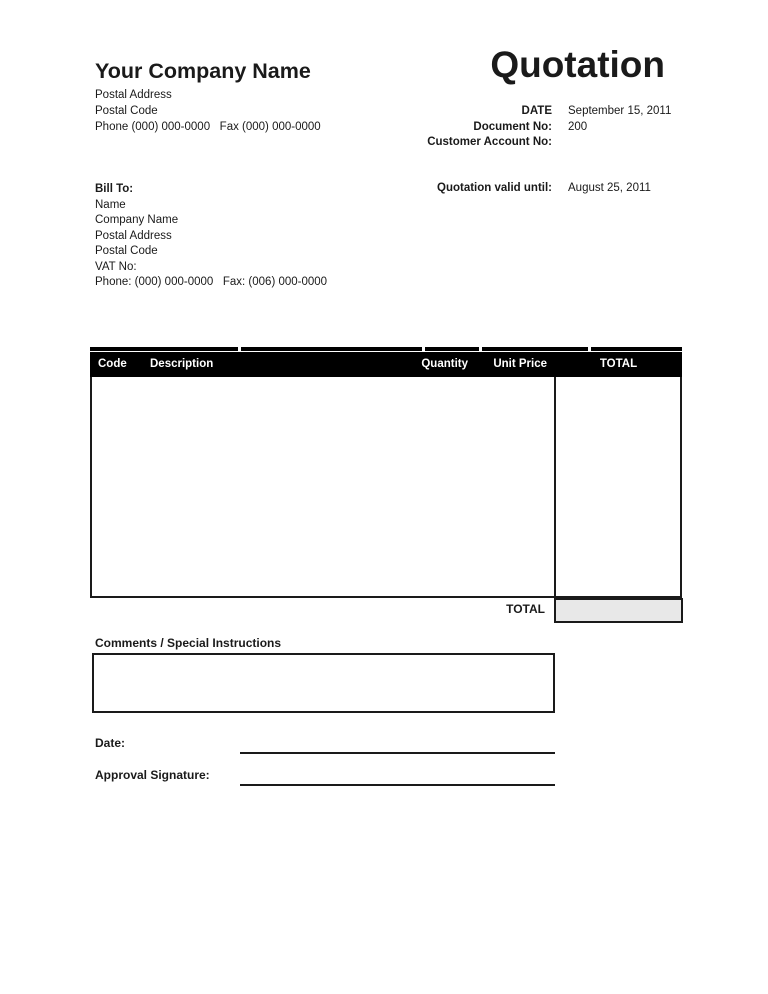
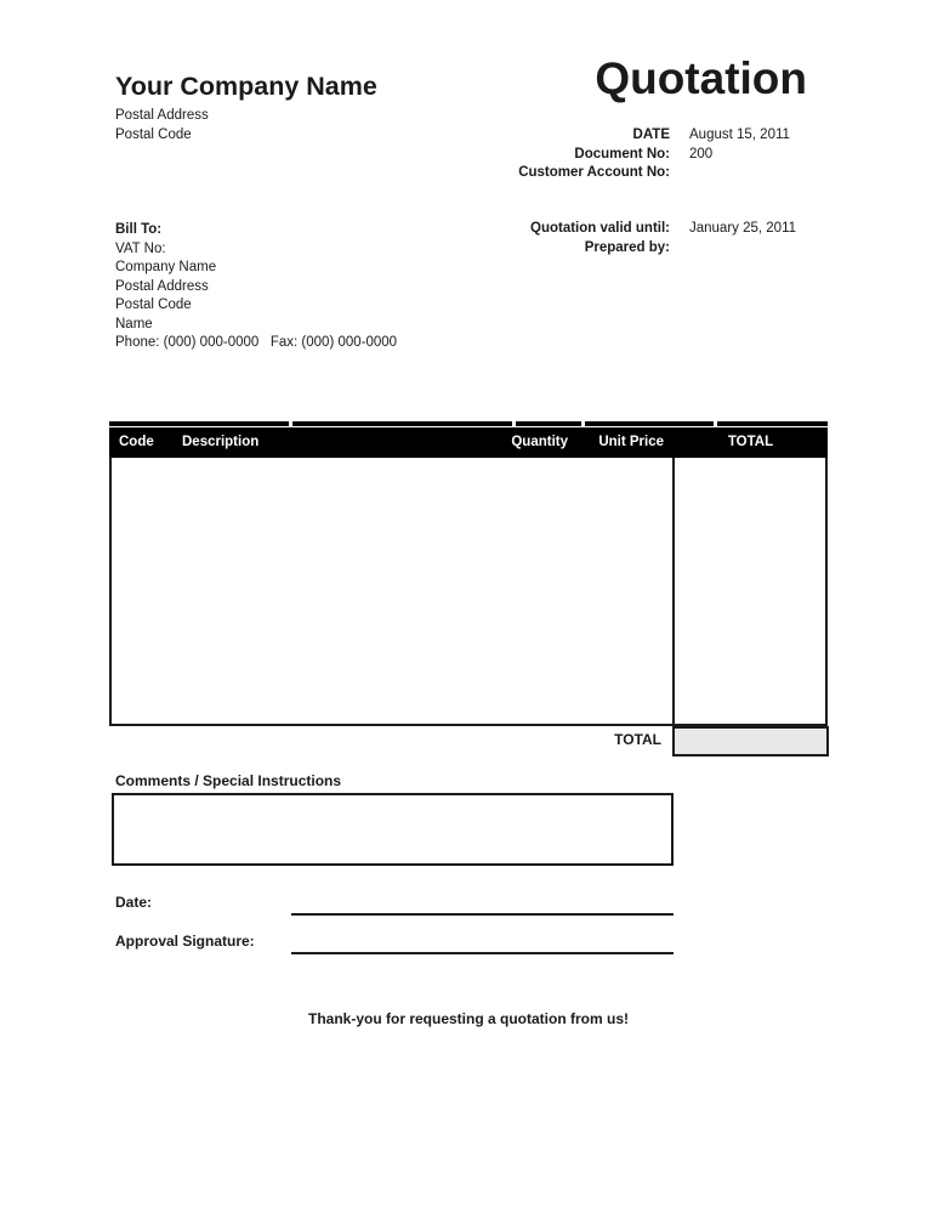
  Your Company Name
  Postal Address
  Postal Code
- Phone (000) 000-0000 Fax (000) 000-0000
  Quotation
  DATE
- September 15, 2011
+ August 15, 2011
  Document No:
  200
  Customer Account No:
  Bill To:
- Name
+ VAT No:
  Company Name
  Postal Address
  Postal Code
- VAT No:
+ Name
- Phone: (000) 000-0000 Fax: (006) 000-0000
+ Phone: (000) 000-0000 Fax: (000) 000-0000
  Quotation valid until:
- August 25, 2011
+ January 25, 2011
+ Prepared by:
  Code
  Description
  Quantity
  Unit Price
  TOTAL
  TOTAL
  Comments / Special Instructions
  Date:
  Approval Signature:
+ Thank-you for requesting a quotation from us!
